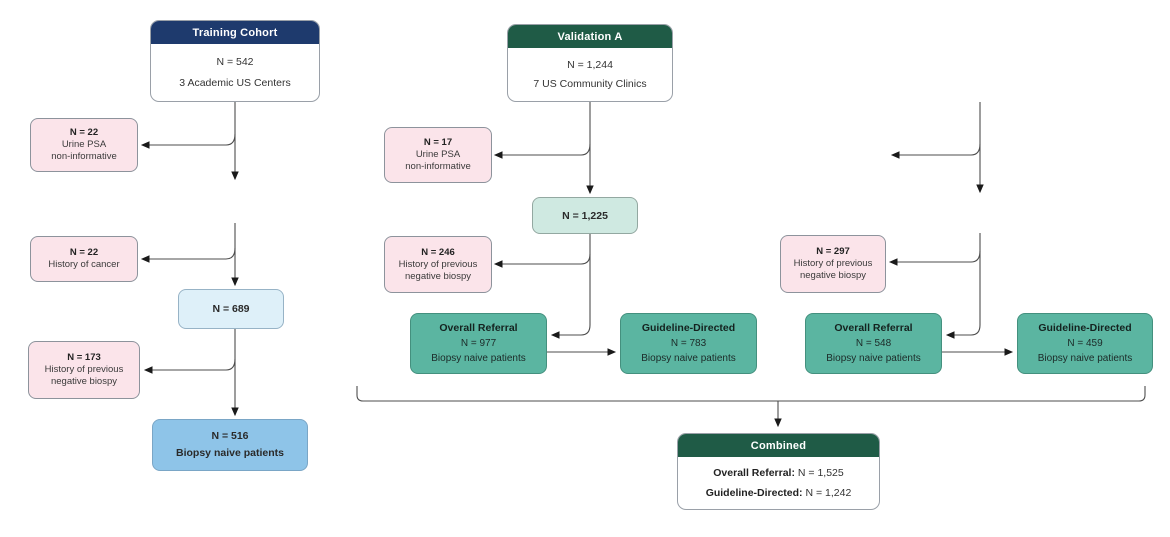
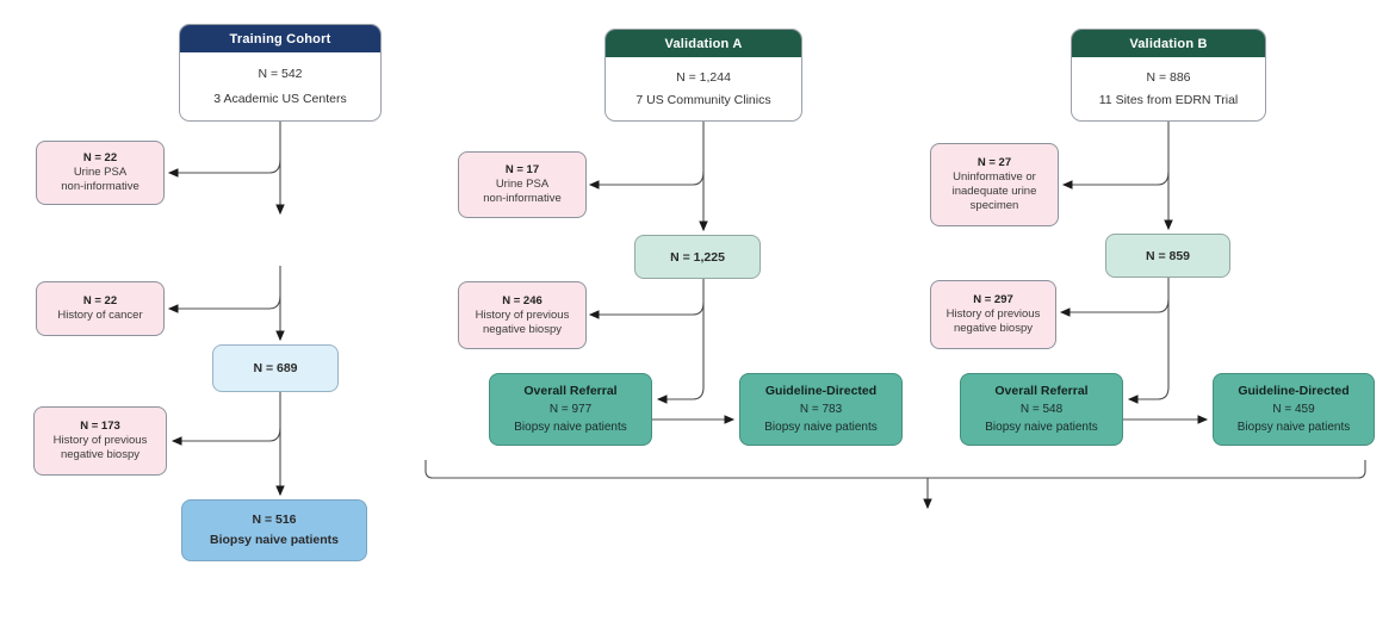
  Training Cohort
  N = 542
  3 Academic US Centers
  N = 22
  Urine PSA
  non-informative
  N = 22
  History of cancer
  N = 689
  N = 173
  History of previous
  negative biospy
  N = 516
  Biopsy naive patients
  Validation A
  N = 1,244
  7 US Community Clinics
  N = 17
  Urine PSA
  non-informative
  N = 1,225
  N = 246
  History of previous
  negative biospy
  Overall Referral
  N = 977
  Biopsy naive patients
  Guideline-Directed
  N = 783
  Biopsy naive patients
+ Validation B
+ N = 886
+ 11 Sites from EDRN Trial
+ N = 27
+ Uninformative or
+ inadequate urine
+ specimen
+ N = 859
  N = 297
  History of previous
  negative biospy
  Overall Referral
  N = 548
  Biopsy naive patients
  Guideline-Directed
  N = 459
  Biopsy naive patients
- Combined
- Overall Referral: N = 1,525
- Guideline-Directed: N = 1,242
